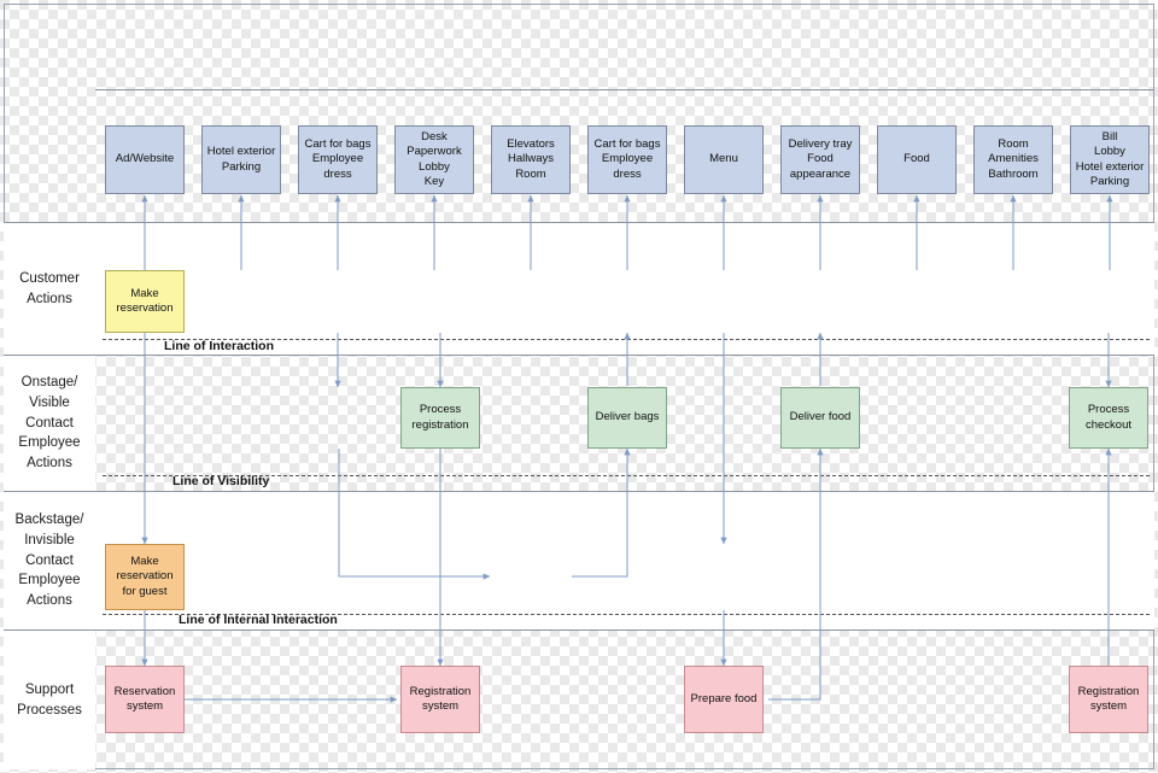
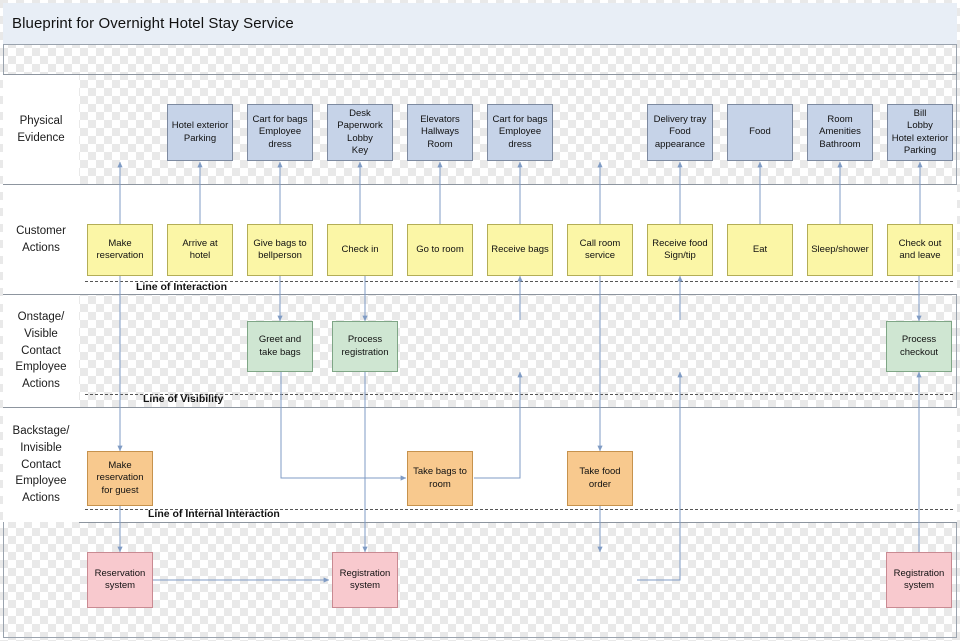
+ Blueprint for Overnight Hotel Stay Service
+ Physical
+ Evidence
  Customer
  Actions
  Onstage/
  Visible
  Contact
  Employee
  Actions
  Backstage/
  Invisible
  Contact
  Employee
  Actions
- Support
- Processes
  Line of Interaction
  Line of Visibility
  Line of Internal Interaction
- Ad/Website
  Hotel exterior
  Parking
  Cart for bags
  Employee
  dress
  Desk
  Paperwork
  Lobby
  Key
  Elevators
  Hallways
  Room
  Cart for bags
  Employee
  dress
- Menu
  Delivery tray
  Food
  appearance
  Food
  Room
  Amenities
  Bathroom
  Bill
  Lobby
  Hotel exterior
  Parking
  Make
  reservation
+ Arrive at hotel
+ Give bags to
+ bellperson
+ Check in
+ Go to room
+ Receive bags
+ Call room
+ service
+ Receive food
+ Sign/tip
+ Eat
+ Sleep/shower
+ Check out
+ and leave
+ Greet and
+ take bags
  Process
  registration
- Deliver bags
- Deliver food
  Process
  checkout
  Make
  reservation
  for guest
+ Take bags to
+ room
+ Take food
+ order
  Reservation
  system
  Registration
  system
- Prepare food
  Registration
  system
